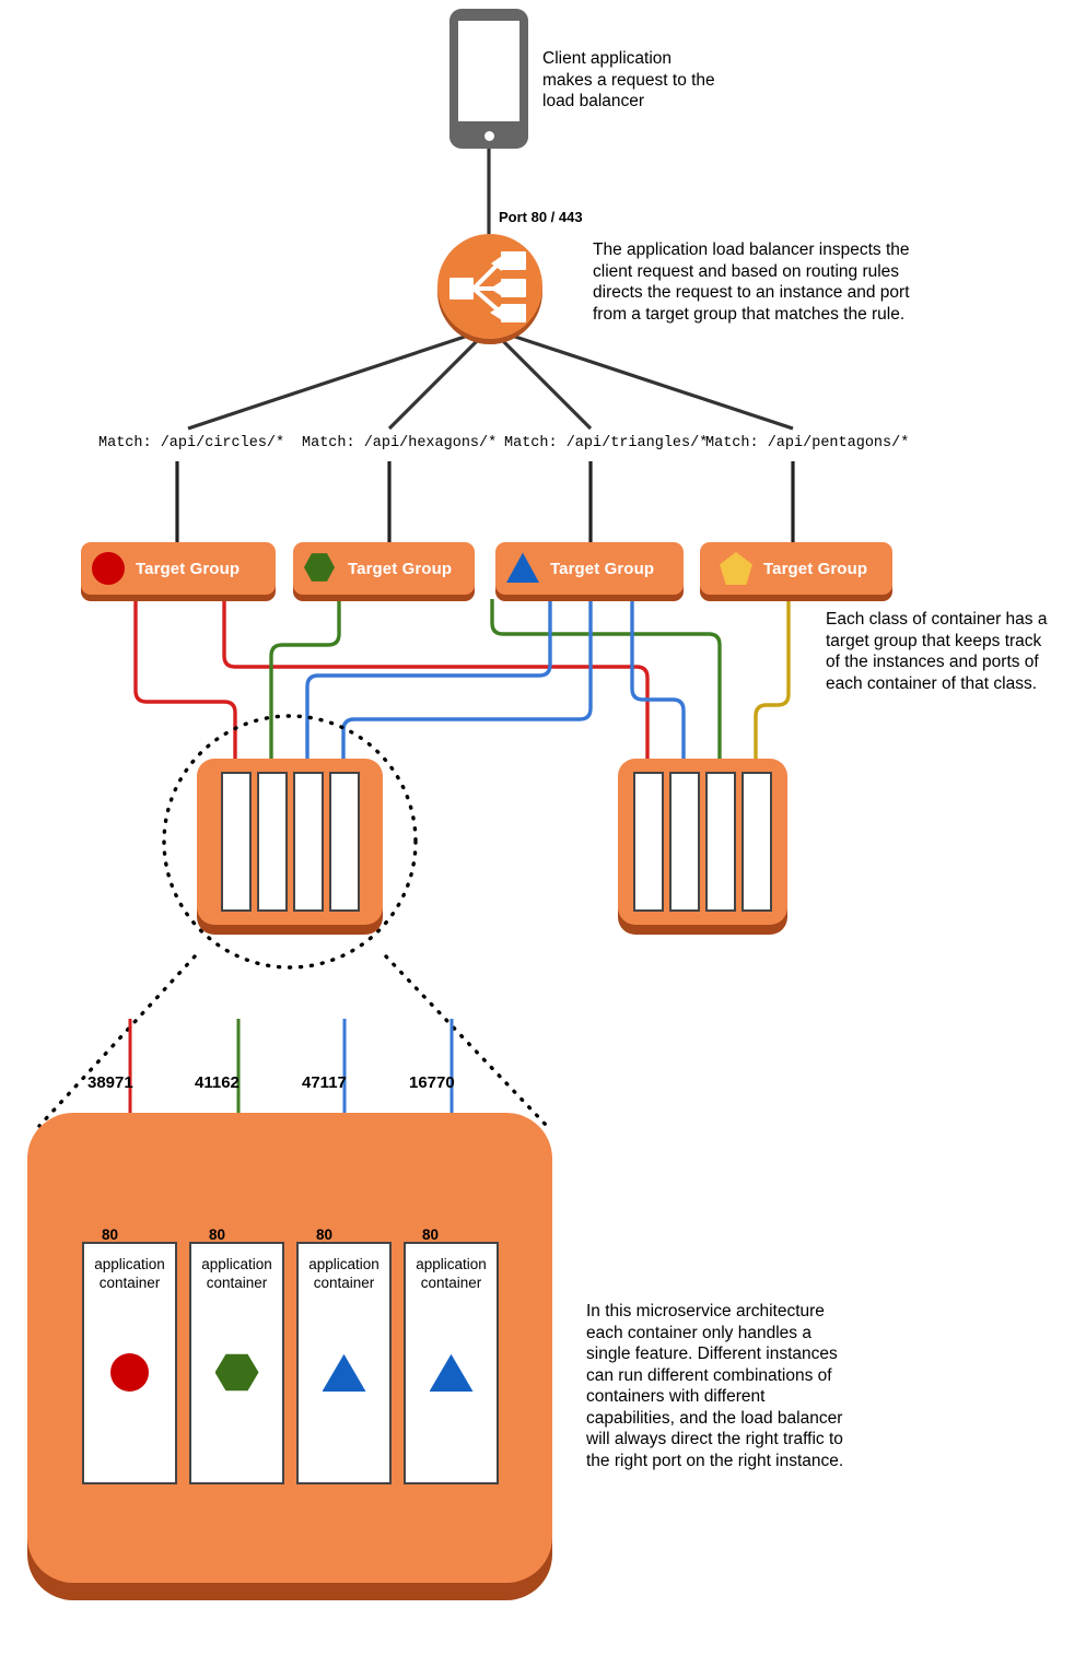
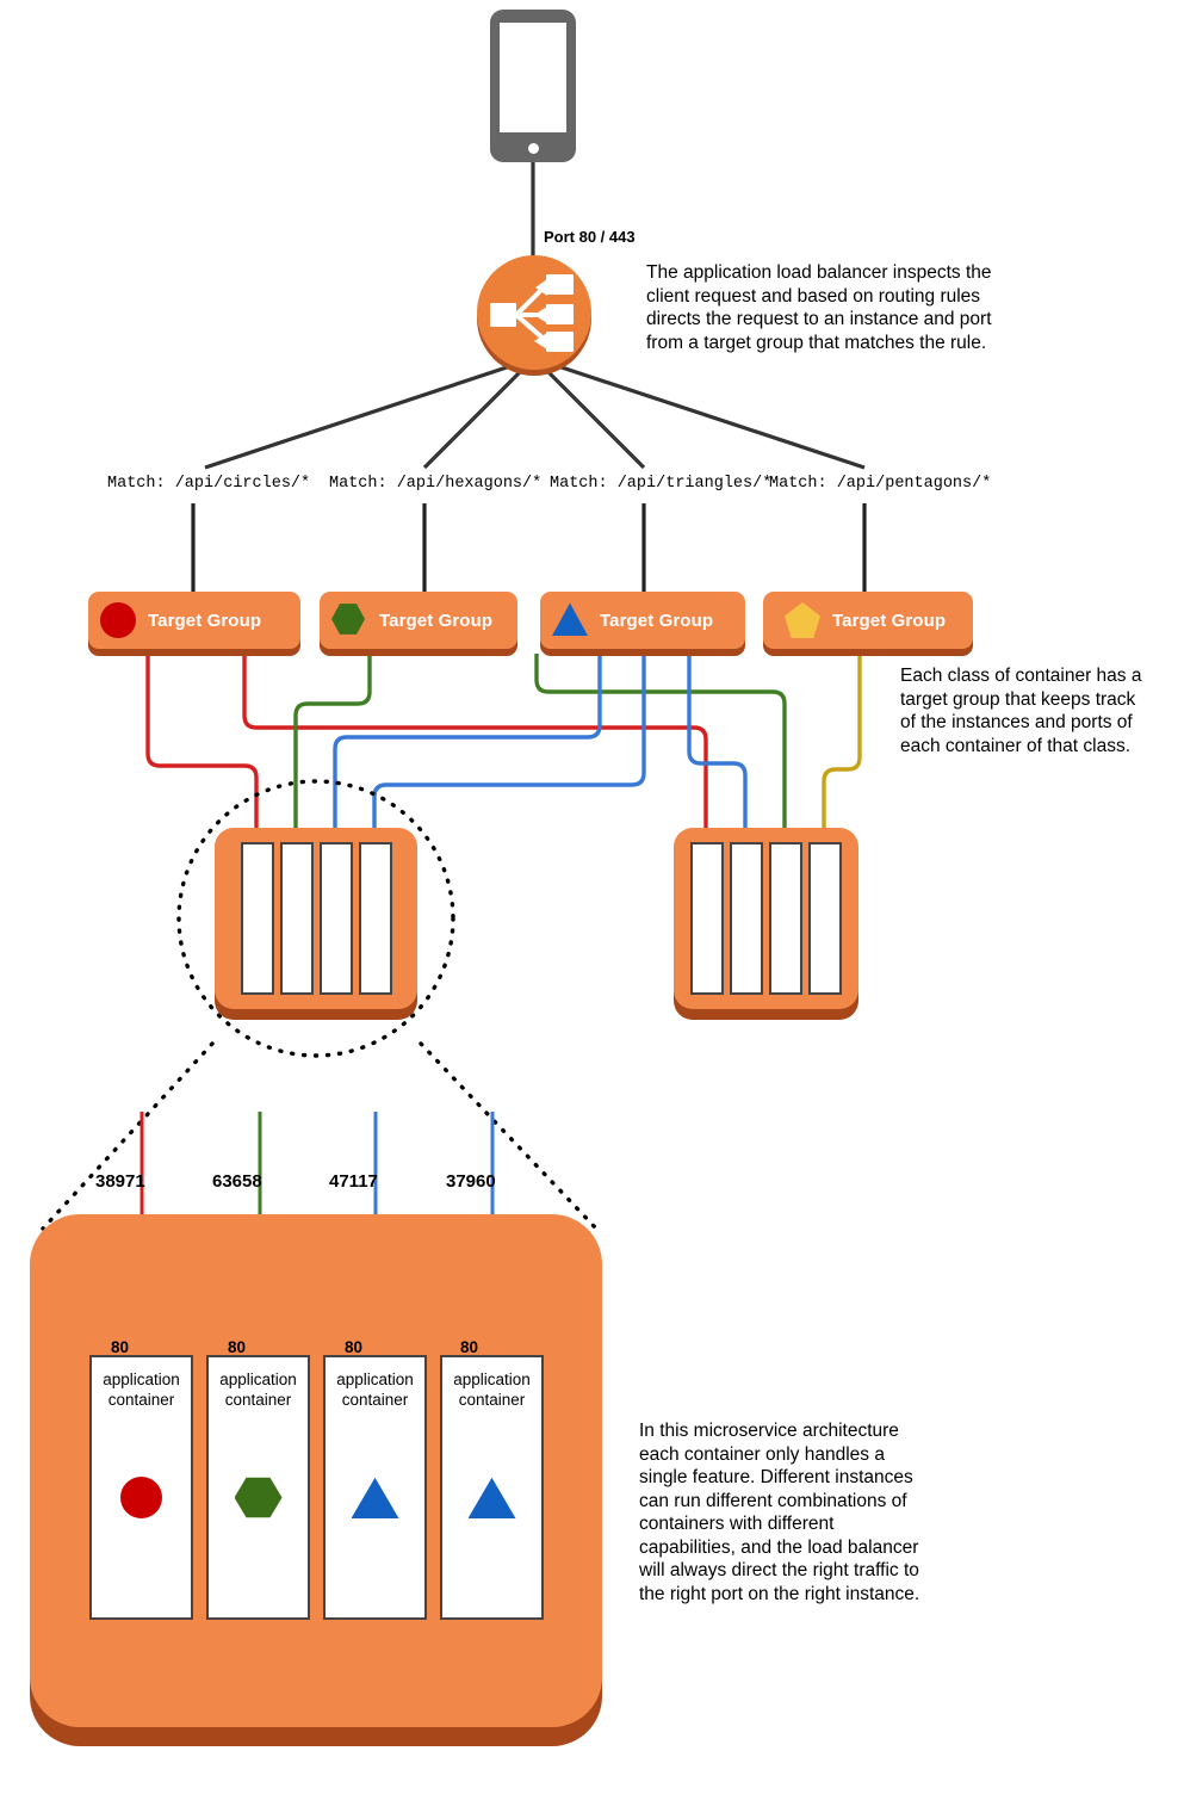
- Client application
- makes a request to the
- load balancer
  Port 80 / 443
  The application load balancer inspects the
  client request and based on routing rules
  directs the request to an instance and port
  from a target group that matches the rule.
  Match: /api/circles/*
  Match: /api/hexagons/*
  Match: /api/triangles/*
  Match: /api/pentagons/*
  Target Group
  Target Group
  Target Group
  Target Group
  Each class of container has a
  target group that keeps track
  of the instances and ports of
  each container of that class.
  38971
- 41162
+ 63658
  47117
- 16770
+ 37960
  80
  80
  80
  80
  application container
  application container
  application container
  application container
  In this microservice architecture
  each container only handles a
  single feature. Different instances
  can run different combinations of
  containers with different
  capabilities, and the load balancer
  will always direct the right traffic to
  the right port on the right instance.
